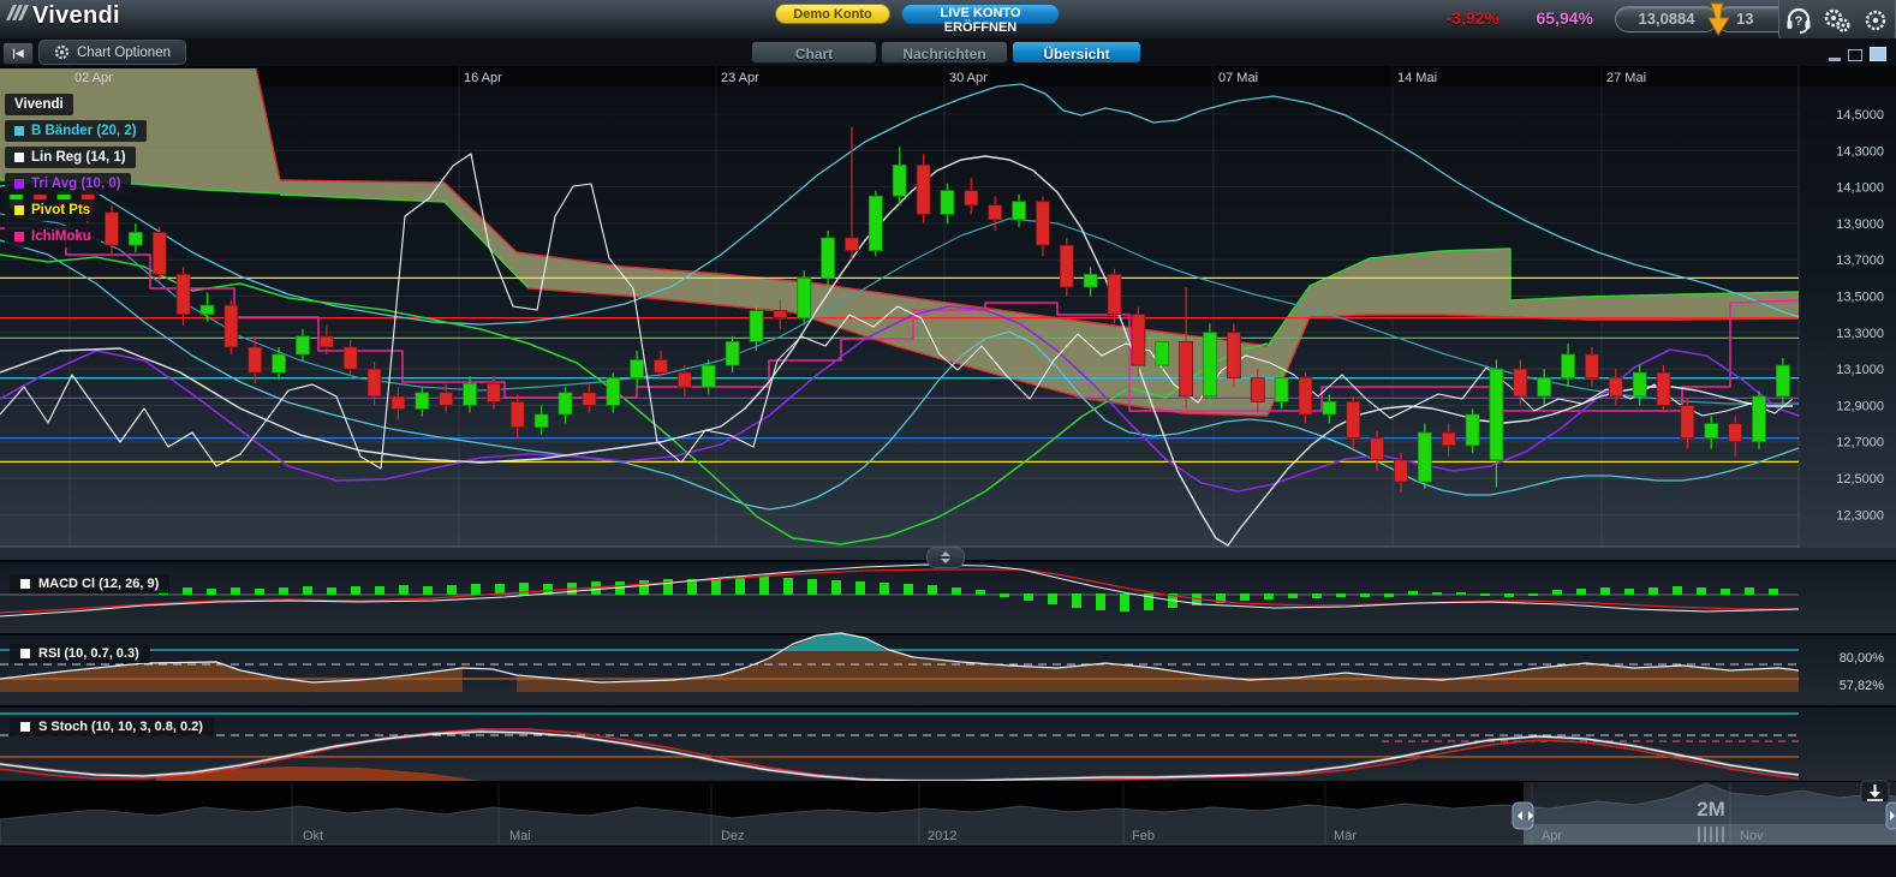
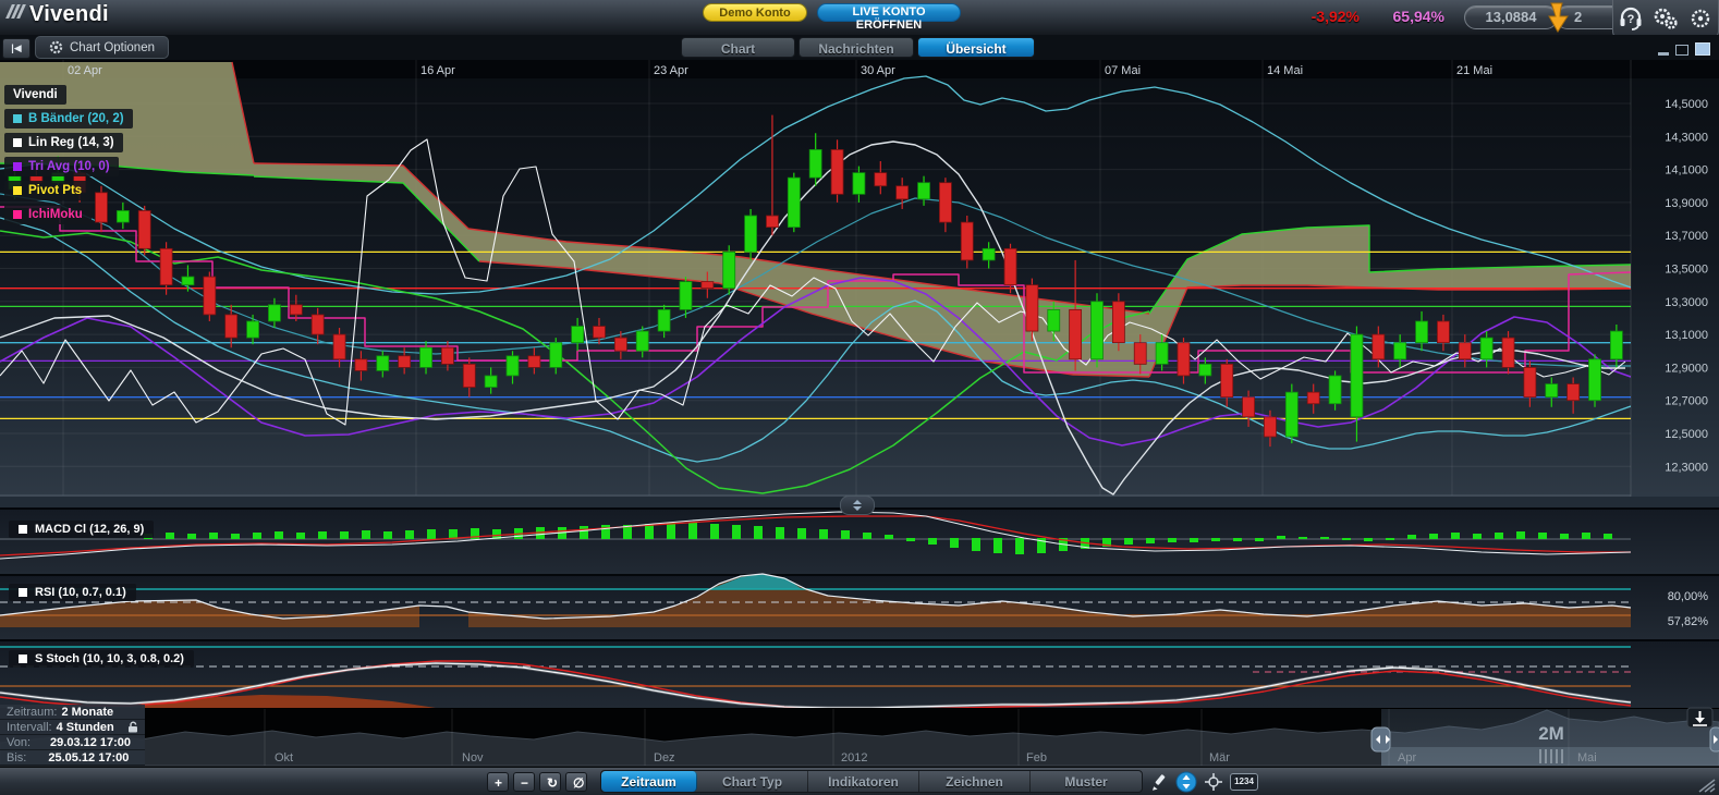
  Vivendi
  Demo Konto
  LIVE KONTO ERÖFFNEN
  -3,92%
  65,94%
  13,0884
- 13
+ 2
  ?
  |◀
  Chart Optionen
  Chart
  Nachrichten
  Übersicht
  02 Apr
  16 Apr
  23 Apr
  30 Apr
  07 Mai
  14 Mai
- 27 Mai
+ 21 Mai
  14,5000
  14,3000
  14,1000
  13,9000
  13,7000
  13,5000
  13,3000
  13,1000
  12,9000
  12,7000
  12,5000
  12,3000
  80,00%
  57,82%
  Okt
- Mai
+ Nov
  Dez
  2012
  Feb
  Mär
  Apr
- Nov
+ Mai
  2M
  Vivendi
  B Bänder (20, 2)
- Lin Reg (14, 1)
+ Lin Reg (14, 3)
  Tri Avg (10, 0)
  Pivot Pts
  IchiMoku
  MACD Cl (12, 26, 9)
- RSI (10, 0.7, 0.3)
+ RSI (10, 0.7, 0.1)
  S Stoch (10, 10, 3, 0.8, 0.2)
+ Zeitraum:
+ 2 Monate
+ Intervall:
+ 4 Stunden
+ Von:
+ 29.03.12 17:00
+ Bis:
+ 25.05.12 17:00
+ +
+ −
+ ↻
+ ∅
+ Zeitraum
+ Chart Typ
+ Indikatoren
+ Zeichnen
+ Muster
+ 1234
